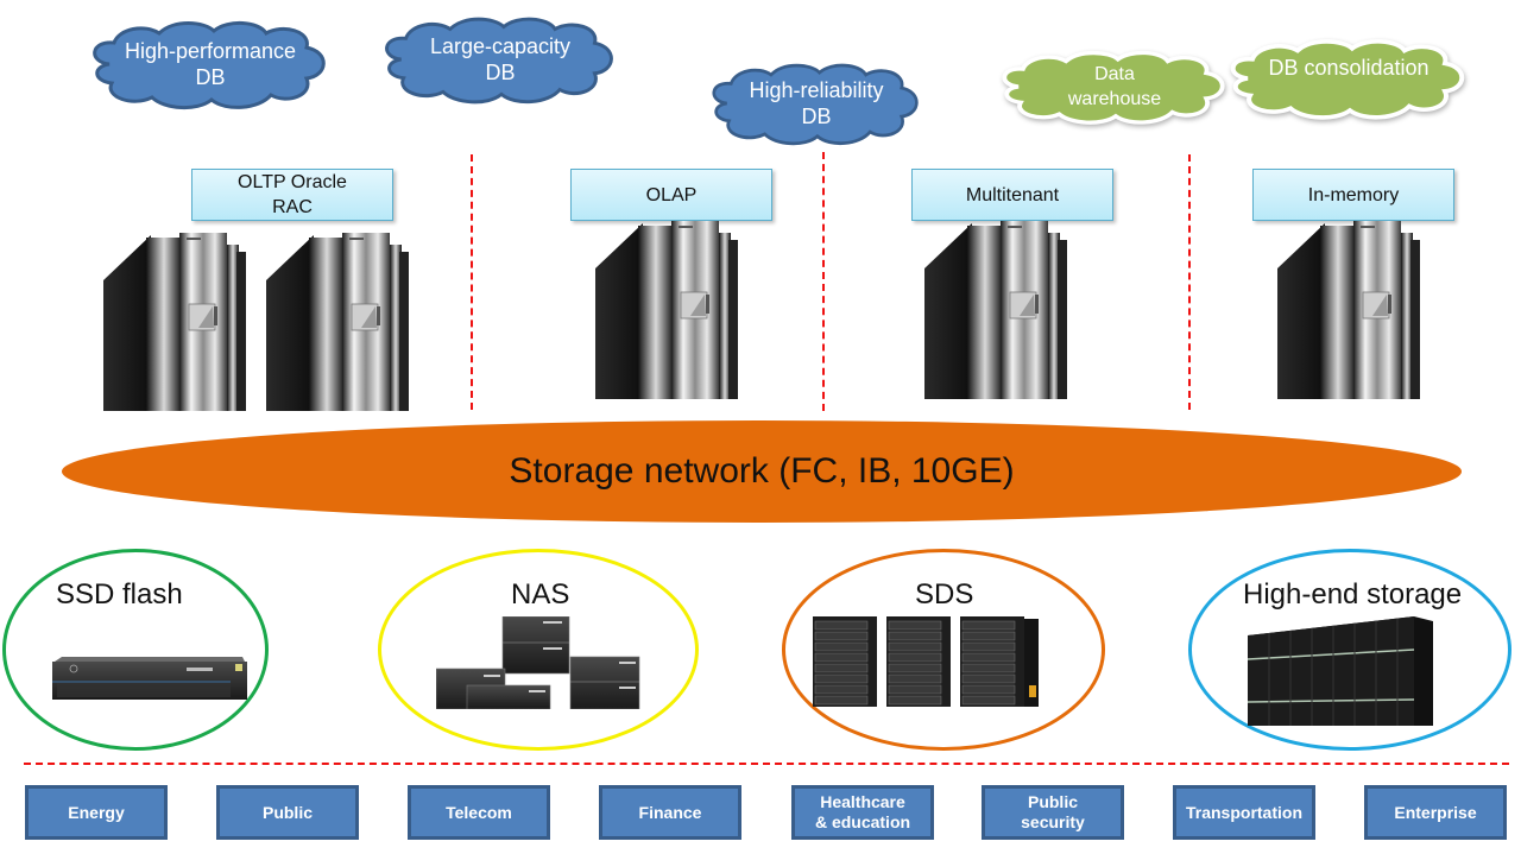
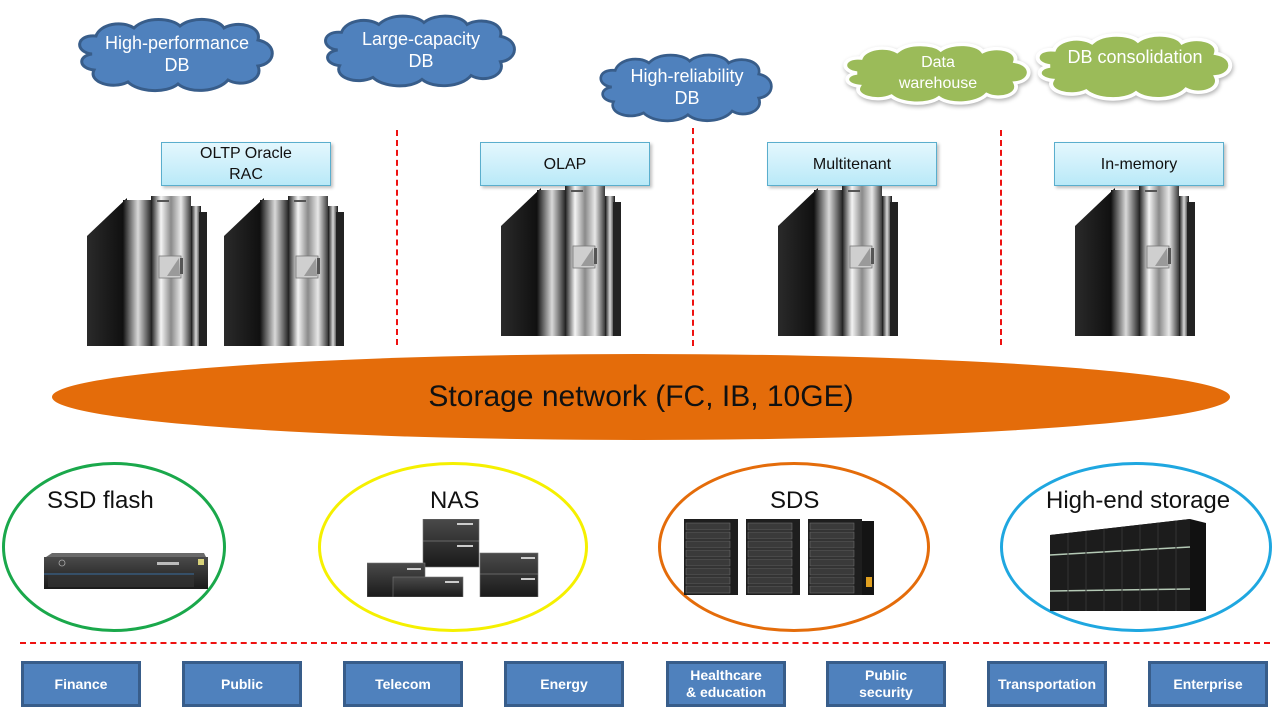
  High-performance
  DB
  Large-capacity
  DB
  High-reliability
  DB
  Data
  warehouse
  DB consolidation
  OLTP Oracle
  RAC
  OLAP
  Multitenant
  In-memory
  Storage network (FC, IB, 10GE)
  SSD flash
  NAS
  SDS
  High-end storage
- Energy
+ Finance
  Public
  Telecom
- Finance
+ Energy
  Healthcare
  & education
  Public
  security
  Transportation
  Enterprise
